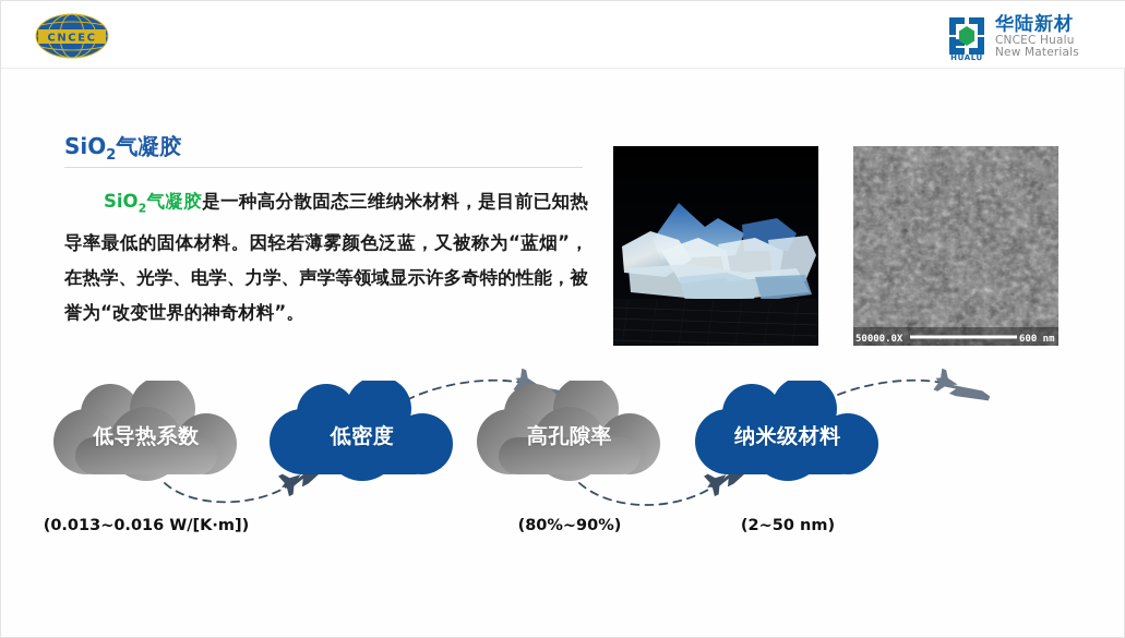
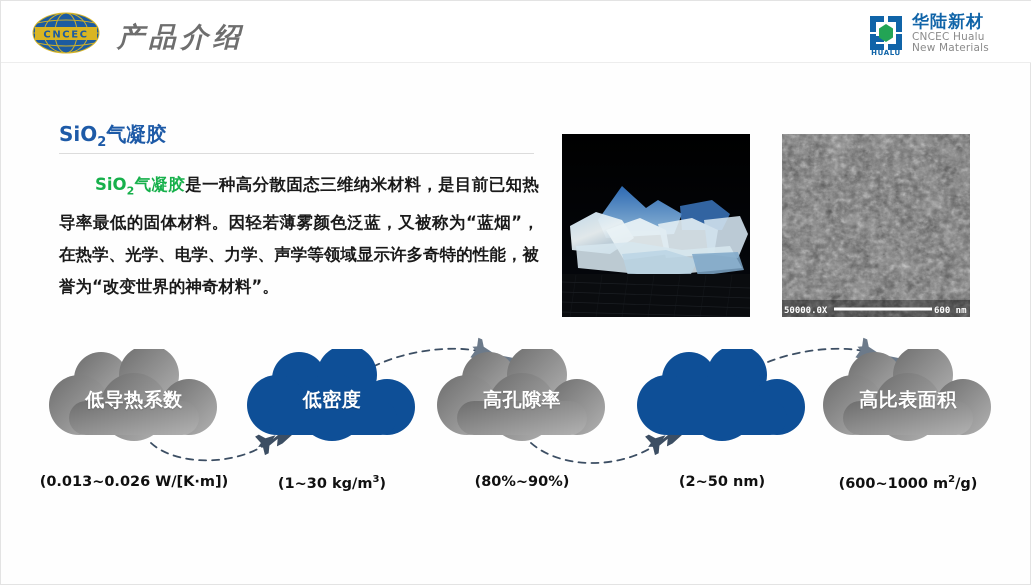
  CNCEC
+ 产品介绍
  HUALU
  华陆新材
  CNCEC Hualu
  New Materials
  SiO2气凝胶
  SiO2气凝胶是一种高分散固态三维纳米材料，是目前已知热导率最低的固体材料。因轻若薄雾颜色泛蓝，又被称为“蓝烟”，在热学、光学、电学、力学、声学等领域显示许多奇特的性能，被誉为“改变世界的神奇材料”。
  50000.0X
  600 nm
  低导热系数
- (0.013~0.016 W/[K·m])
+ (0.013~0.026 W/[K·m])
  低密度
+ (1~30 kg/m3)
  高孔隙率
  (80%~90%)
- 纳米级材料
  (2~50 nm)
+ 高比表面积
+ (600~1000 m2/g)
